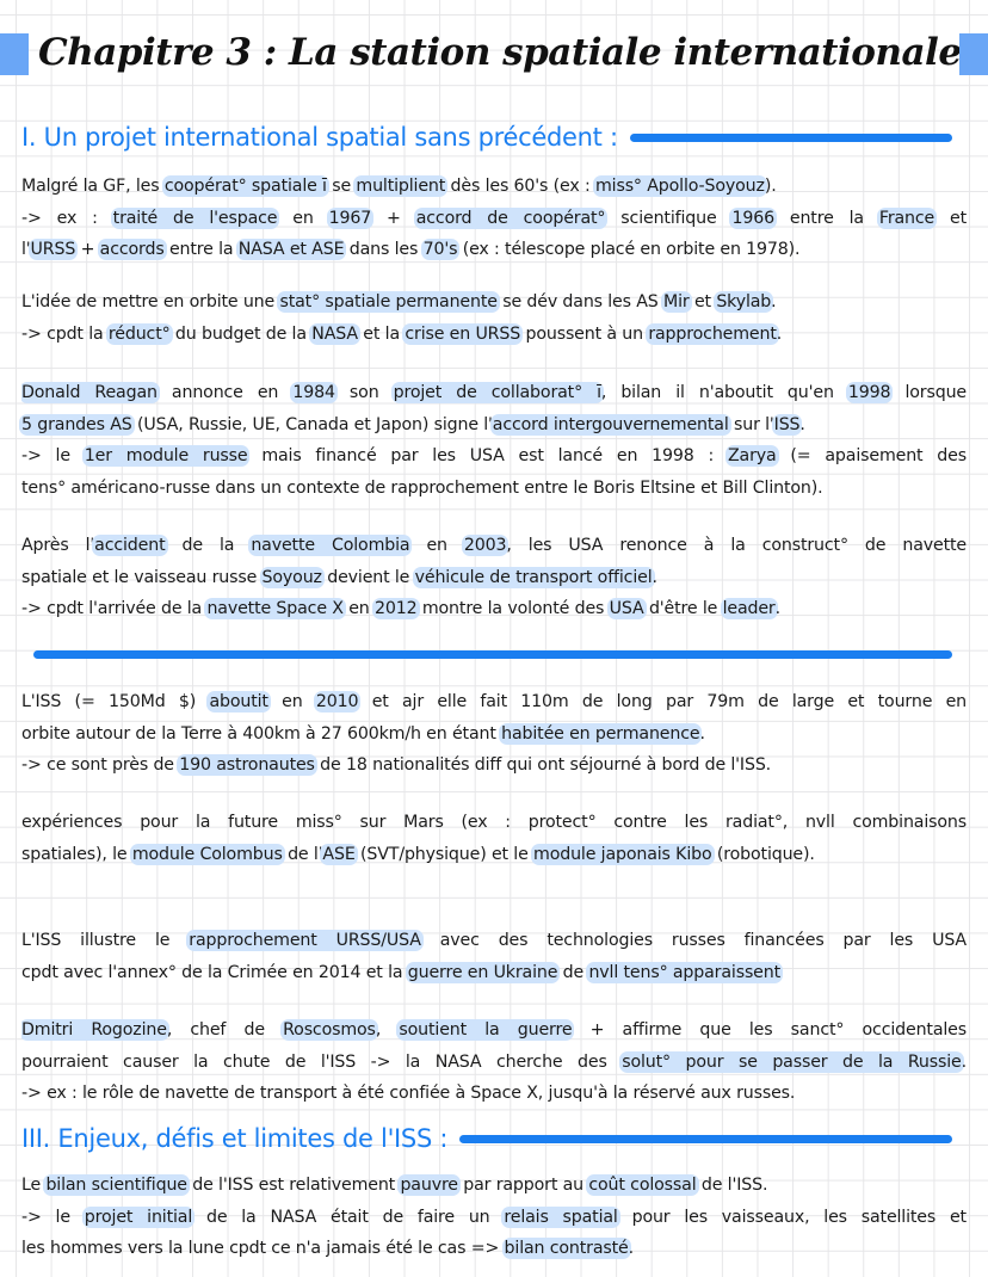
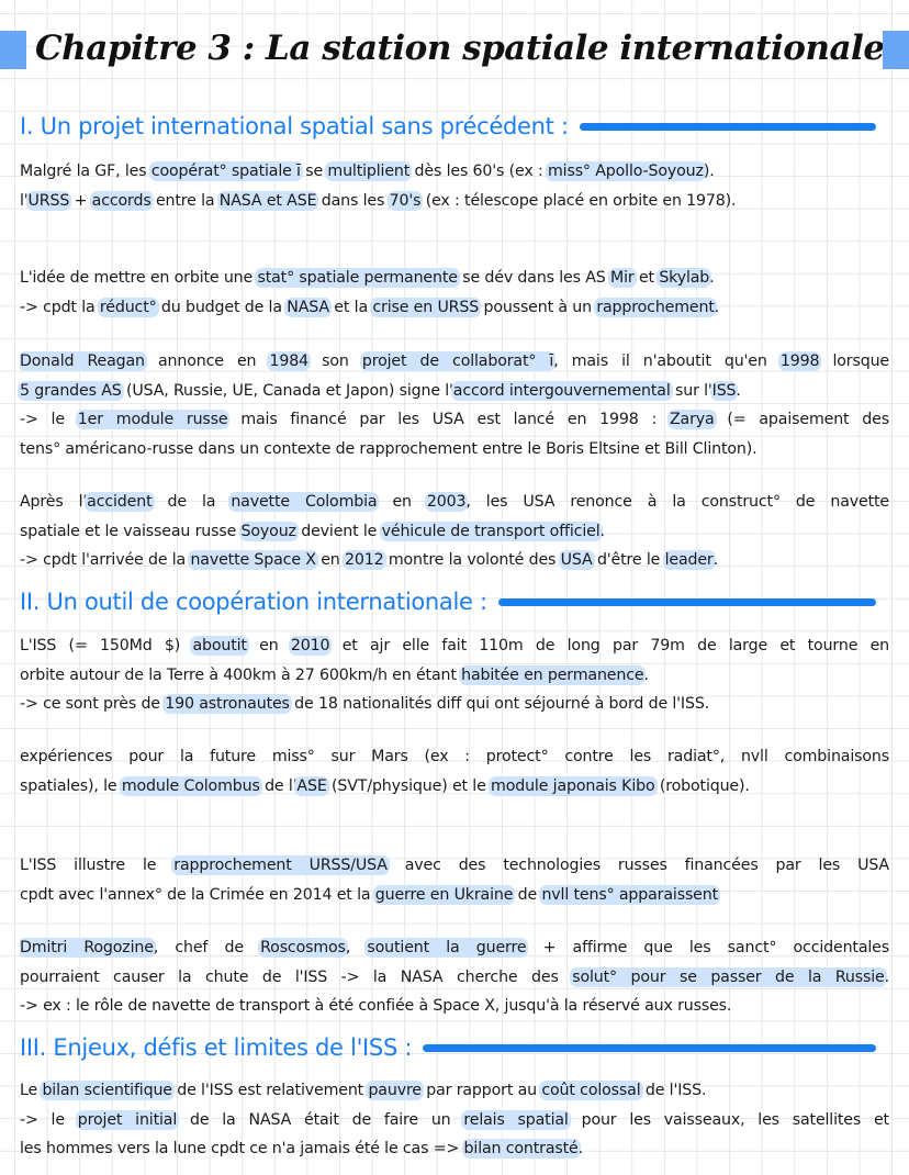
  Chapitre 3 : La station spatiale internationale
  I. Un projet international spatial sans précédent :
  Malgré la GF, les coopérat° spatiale ī se multiplient dès les 60's (ex : miss° Apollo-Soyouz).
- -> ex : traité de l'espace en 1967 + accord de coopérat° scientifique 1966 entre la France et
  l URSS + accords entre la NASA et ASE dans les 70's (ex : télescope placé en orbite en 1978).
  L'idée de mettre en orbite une stat° spatiale permanente se dév dans les AS Mir et Skylab.
  -> cpdt la réduct° du budget de la NASA et la crise en URSS poussent à un rapprochement.
- Donald Reagan annonce en 1984 son projet de collaborat° ī, bilan il n'aboutit qu'en 1998 lorsque
+ Donald Reagan annonce en 1984 son projet de collaborat° ī, mais il n'aboutit qu'en 1998 lorsque
  5 grandes AS (USA, Russie, UE, Canada et Japon) signe l accord intergouvernemental sur l ISS.
  -> le 1er module russe mais financé par les USA est lancé en 1998 : Zarya (= apaisement des
  tens° américano-russe dans un contexte de rapprochement entre le Boris Eltsine et Bill Clinton).
  Après l accident de la navette Colombia en 2003, les USA renonce à la construct° de navette
  spatiale et le vaisseau russe Soyouz devient le véhicule de transport officiel.
  -> cpdt l'arrivée de la navette Space X en 2012 montre la volonté des USA d'être le leader.
+ II. Un outil de coopération internationale :
  L'ISS (= 150Md $) aboutit en 2010 et ajr elle fait 110m de long par 79m de large et tourne en
  orbite autour de la Terre à 400km à 27 600km/h en étant habitée en permanence.
  -> ce sont près de 190 astronautes de 18 nationalités diff qui ont séjourné à bord de l'ISS.
  expériences pour la future miss° sur Mars (ex : protect° contre les radiat°, nvll combinaisons
  spatiales), le module Colombus de l ASE (SVT/physique) et le module japonais Kibo (robotique).
  L'ISS illustre le rapprochement URSS/USA avec des technologies russes financées par les USA
  cpdt avec l'annex° de la Crimée en 2014 et la guerre en Ukraine de nvll tens° apparaissent
  Dmitri Rogozine, chef de Roscosmos, soutient la guerre + affirme que les sanct° occidentales
  pourraient causer la chute de l'ISS -> la NASA cherche des solut° pour se passer de la Russie.
  -> ex : le rôle de navette de transport à été confiée à Space X, jusqu'à la réservé aux russes.
  III. Enjeux, défis et limites de l'ISS :
  Le bilan scientifique de l'ISS est relativement pauvre par rapport au coût colossal de l'ISS.
  -> le projet initial de la NASA était de faire un relais spatial pour les vaisseaux, les satellites et
  les hommes vers la lune cpdt ce n'a jamais été le cas => bilan contrasté.
